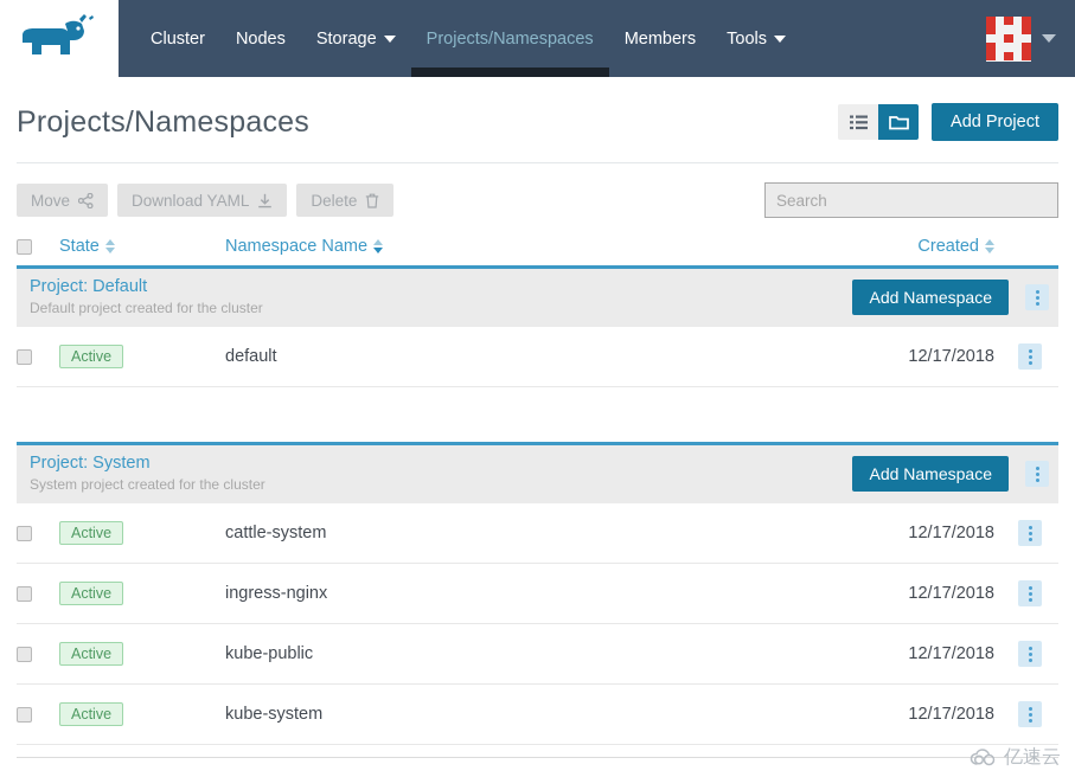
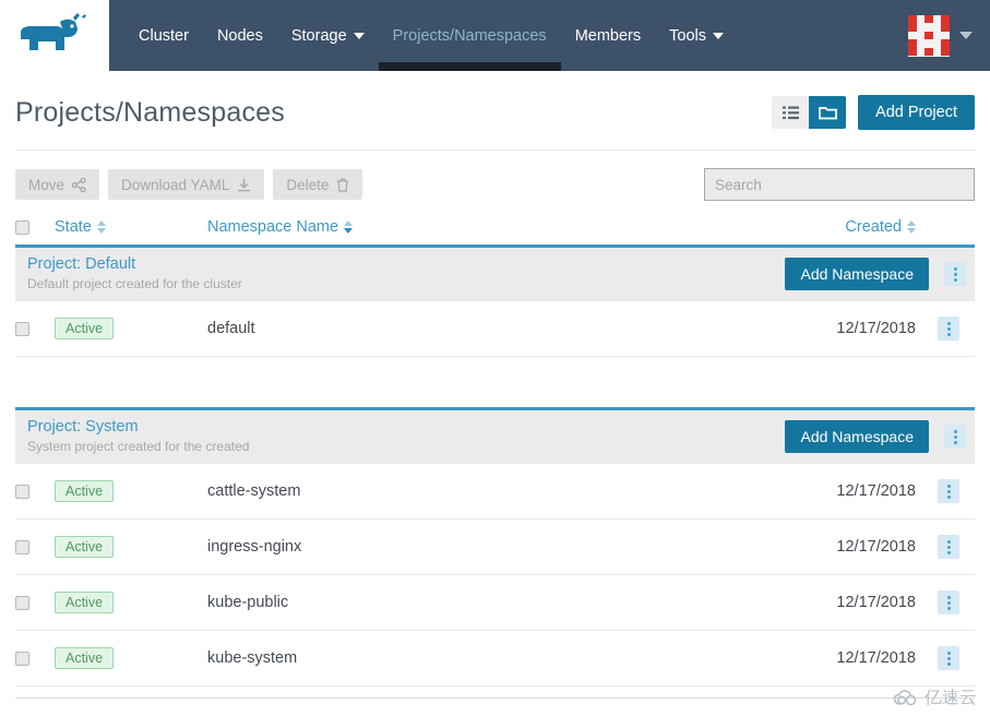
  Cluster
  Nodes
  Storage
  Projects/Namespaces
  Members
  Tools
  Projects/Namespaces
  Add Project
  Move
  Download YAML
  Delete
  Search
  State
  Namespace Name
  Created
  Project: Default
  Default project created for the cluster
  Add Namespace
  Active
  default
  12/17/2018
  Project: System
- System project created for the cluster
+ System project created for the created
  Add Namespace
  Active
  cattle-system
  12/17/2018
  Active
  ingress-nginx
  12/17/2018
  Active
  kube-public
  12/17/2018
  Active
  kube-system
  12/17/2018
  亿速云
